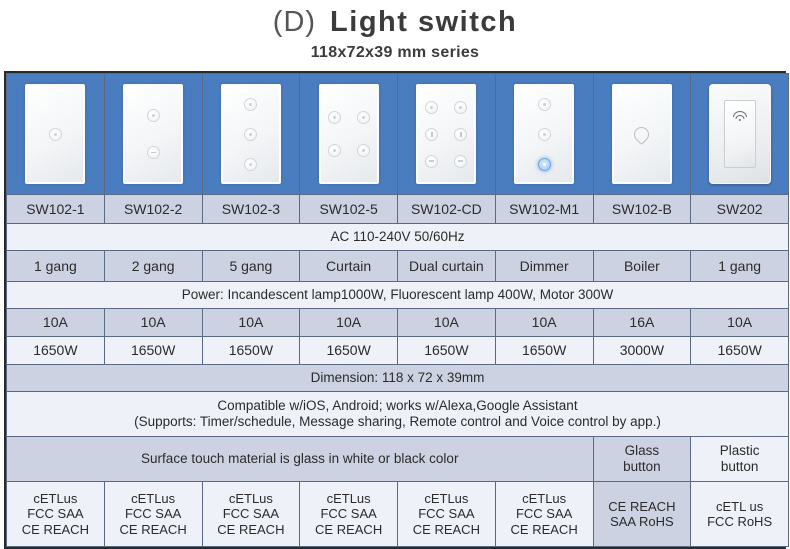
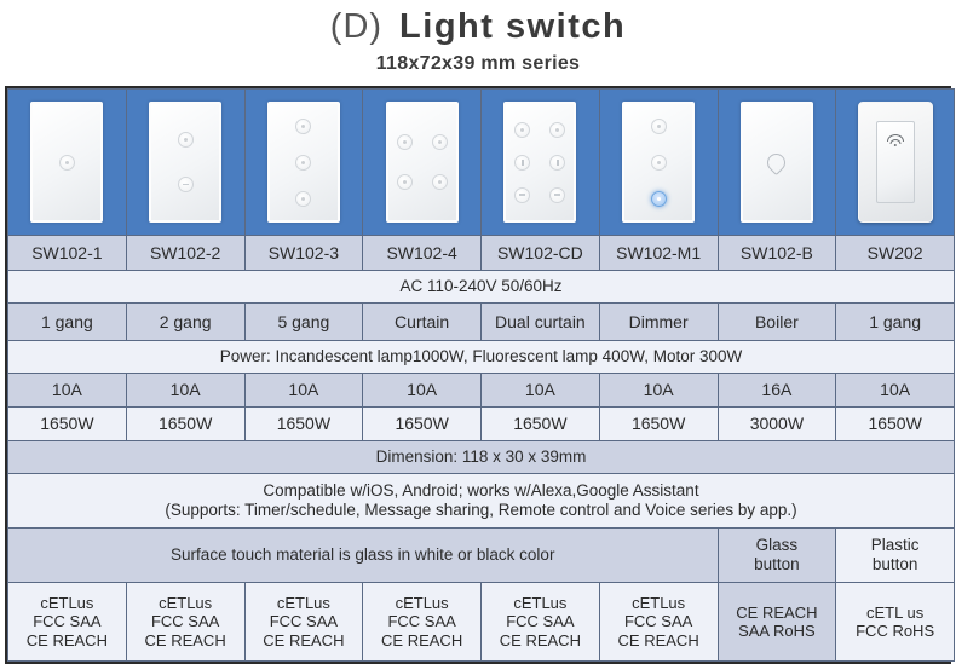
  (D)
  Light switch
  118x72x39 mm series
- SW102-1	SW102-2	SW102-3	SW102-5	SW102-CD	SW102-M1	SW102-B	SW202
+ SW102-1	SW102-2	SW102-3	SW102-4	SW102-CD	SW102-M1	SW102-B	SW202
  AC 110-240V 50/60Hz
  1 gang	2 gang	5 gang	Curtain	Dual curtain	Dimmer	Boiler	1 gang
  Power: Incandescent lamp1000W, Fluorescent lamp 400W, Motor 300W
  10A	10A	10A	10A	10A	10A	16A	10A
  1650W	1650W	1650W	1650W	1650W	1650W	3000W	1650W
- Dimension: 118 x 72 x 39mm
+ Dimension: 118 x 30 x 39mm
- Compatible w/iOS, Android; works w/Alexa,Google Assistant (Supports: Timer/schedule, Message sharing, Remote control and Voice control by app.)
+ Compatible w/iOS, Android; works w/Alexa,Google Assistant (Supports: Timer/schedule, Message sharing, Remote control and Voice series by app.)
  Surface touch material is glass in white or black color	Glass button	Plastic button
  cETLus FCC SAA CE REACH	cETLus FCC SAA CE REACH	cETLus FCC SAA CE REACH	cETLus FCC SAA CE REACH	cETLus FCC SAA CE REACH	cETLus FCC SAA CE REACH	CE REACH SAA RoHS	cETL us FCC RoHS
